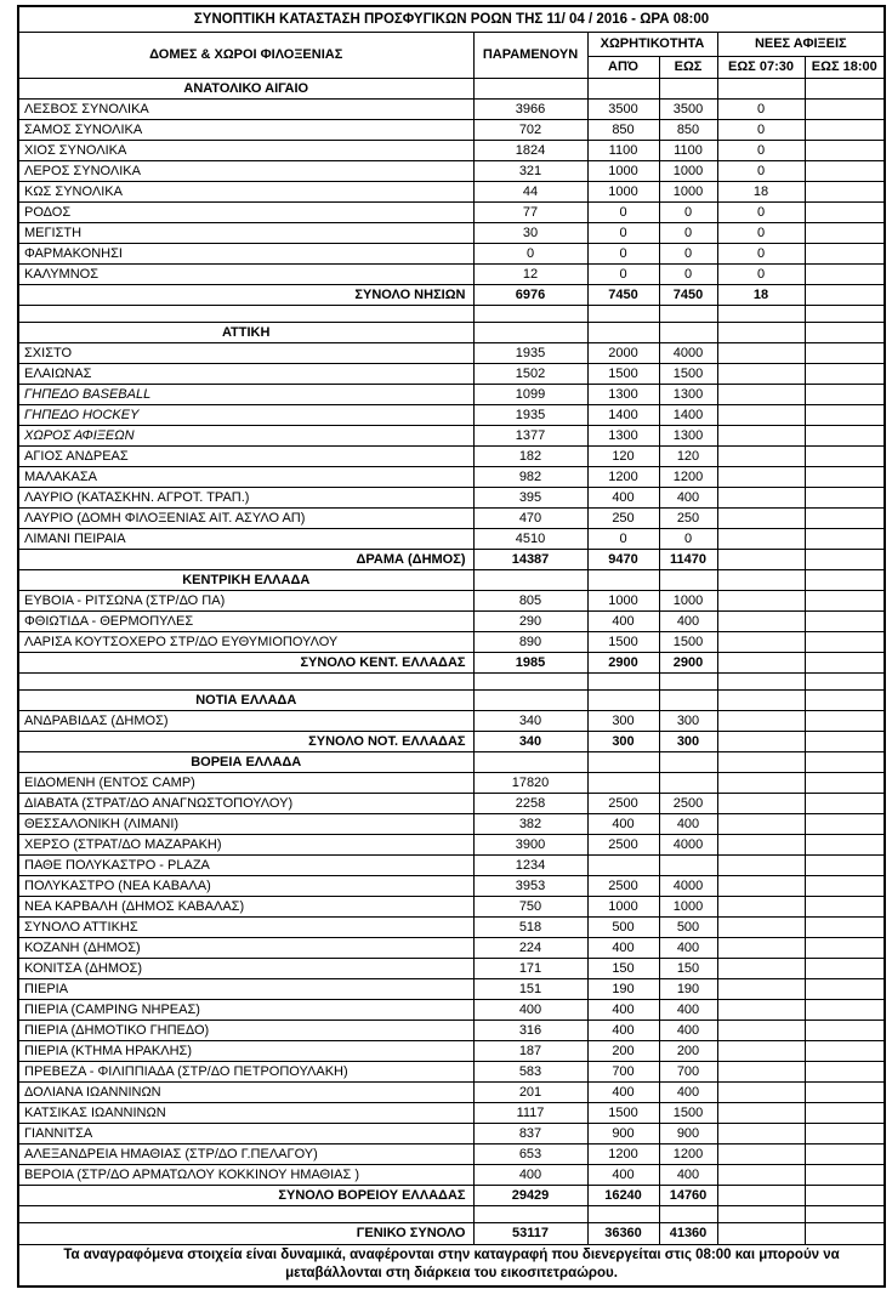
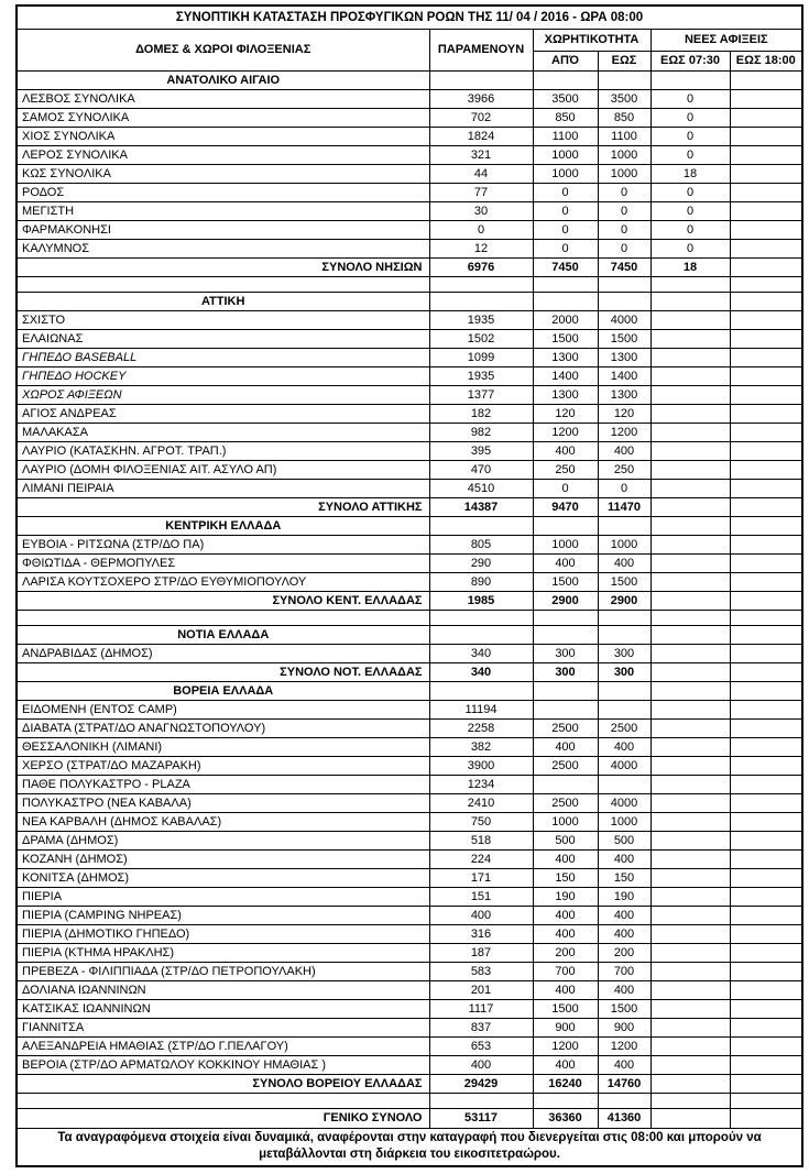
  ΣΥΝΟΠΤΙΚΗ ΚΑΤΑΣΤΑΣΗ ΠΡΟΣΦΥΓΙΚΩΝ ΡΟΩΝ ΤΗΣ 11/ 04 / 2016 - ΩΡΑ 08:00
  ΔΟΜΕΣ & ΧΩΡΟΙ ΦΙΛΟΞΕΝΙΑΣ	ΠΑΡΑΜΕΝΟΥΝ	ΧΩΡΗΤΙΚΟΤΗΤΑ	ΝΕΕΣ ΑΦΙΞΕΙΣ
  ΑΠΌ	ΕΩΣ	ΕΩΣ 07:30	ΕΩΣ 18:00
  ΑΝΑΤΟΛΙΚΟ ΑΙΓΑΙΟ
  ΛΕΣΒΟΣ ΣΥΝΟΛΙΚΑ	3966	3500	3500	0
  ΣΑΜΟΣ ΣΥΝΟΛΙΚΑ	702	850	850	0
  ΧΙΟΣ ΣΥΝΟΛΙΚΑ	1824	1100	1100	0
  ΛΕΡΟΣ ΣΥΝΟΛΙΚΑ	321	1000	1000	0
  ΚΩΣ ΣΥΝΟΛΙΚΑ	44	1000	1000	18
  ΡΟΔΟΣ	77	0	0	0
  ΜΕΓΙΣΤΗ	30	0	0	0
  ΦΑΡΜΑΚΟΝΗΣΙ	0	0	0	0
  ΚΑΛΥΜΝΟΣ	12	0	0	0
  ΣΥΝΟΛΟ ΝΗΣΙΩΝ	6976	7450	7450	18
  ΑΤΤΙΚΗ
  ΣΧΙΣΤΟ	1935	2000	4000
  ΕΛΑΙΩΝΑΣ	1502	1500	1500
  ΓΗΠΕΔΟ BASEBALL	1099	1300	1300
  ΓΗΠΕΔΟ HOCKEY	1935	1400	1400
  ΧΩΡΟΣ ΑΦΙΞΕΩΝ	1377	1300	1300
  ΑΓΙΟΣ ΑΝΔΡΕΑΣ	182	120	120
  ΜΑΛΑΚΑΣΑ	982	1200	1200
  ΛΑΥΡΙΟ (ΚΑΤΑΣΚΗΝ. ΑΓΡΟΤ. ΤΡΑΠ.)	395	400	400
  ΛΑΥΡΙΟ (ΔΟΜΗ ΦΙΛΟΞΕΝΙΑΣ ΑΙΤ. ΑΣΥΛΟ ΑΠ)	470	250	250
  ΛΙΜΑΝΙ ΠΕΙΡΑΙΑ	4510	0	0
- ΔΡΑΜΑ (ΔΗΜΟΣ)	14387	9470	11470
+ ΣΥΝΟΛΟ ΑΤΤΙΚΗΣ	14387	9470	11470
  ΚΕΝΤΡΙΚΗ ΕΛΛΑΔΑ
  ΕΥΒΟΙΑ - ΡΙΤΣΩΝΑ (ΣΤΡ/ΔΟ ΠΑ)	805	1000	1000
  ΦΘΙΩΤΙΔΑ - ΘΕΡΜΟΠΥΛΕΣ	290	400	400
  ΛΑΡΙΣΑ ΚΟΥΤΣΟΧΕΡΟ ΣΤΡ/ΔΟ ΕΥΘΥΜΙΟΠΟΥΛΟΥ	890	1500	1500
  ΣΥΝΟΛΟ ΚΕΝΤ. ΕΛΛΑΔΑΣ	1985	2900	2900
  ΝΟΤΙΑ ΕΛΛΑΔΑ
  ΑΝΔΡΑΒΙΔΑΣ (ΔΗΜΟΣ)	340	300	300
  ΣΥΝΟΛΟ ΝΟΤ. ΕΛΛΑΔΑΣ	340	300	300
  ΒΟΡΕΙΑ ΕΛΛΑΔΑ
- ΕΙΔΟΜΕΝΗ (ΕΝΤΟΣ CAMP)	17820
+ ΕΙΔΟΜΕΝΗ (ΕΝΤΟΣ CAMP)	11194
  ΔΙΑΒΑΤΑ (ΣΤΡΑΤ/ΔΟ ΑΝΑΓΝΩΣΤΟΠΟΥΛΟΥ)	2258	2500	2500
  ΘΕΣΣΑΛΟΝΙΚΗ (ΛΙΜΑΝΙ)	382	400	400
  ΧΕΡΣΟ (ΣΤΡΑΤ/ΔΟ ΜΑΖΑΡΑΚΗ)	3900	2500	4000
  ΠΑΘΕ ΠΟΛΥΚΑΣΤΡΟ - PLAZA	1234
- ΠΟΛΥΚΑΣΤΡΟ (ΝΕΑ ΚΑΒΑΛΑ)	3953	2500	4000
+ ΠΟΛΥΚΑΣΤΡΟ (ΝΕΑ ΚΑΒΑΛΑ)	2410	2500	4000
  ΝΕΑ ΚΑΡΒΑΛΗ (ΔΗΜΟΣ ΚΑΒΑΛΑΣ)	750	1000	1000
- ΣΥΝΟΛΟ ΑΤΤΙΚΗΣ	518	500	500
+ ΔΡΑΜΑ (ΔΗΜΟΣ)	518	500	500
  ΚΟΖΑΝΗ (ΔΗΜΟΣ)	224	400	400
  ΚΟΝΙΤΣΑ (ΔΗΜΟΣ)	171	150	150
  ΠΙΕΡΙΑ	151	190	190
  ΠΙΕΡΙΑ (CAMPING ΝΗΡΕΑΣ)	400	400	400
  ΠΙΕΡΙΑ (ΔΗΜΟΤΙΚΟ ΓΗΠΕΔΟ)	316	400	400
  ΠΙΕΡΙΑ (ΚΤΗΜΑ ΗΡΑΚΛΗΣ)	187	200	200
  ΠΡΕΒΕΖΑ - ΦΙΛΙΠΠΙΑΔΑ (ΣΤΡ/ΔΟ ΠΕΤΡΟΠΟΥΛΑΚΗ)	583	700	700
  ΔΟΛΙΑΝΑ ΙΩΑΝΝΙΝΩΝ	201	400	400
  ΚΑΤΣΙΚΑΣ ΙΩΑΝΝΙΝΩΝ	1117	1500	1500
  ΓΙΑΝΝΙΤΣΑ	837	900	900
  ΑΛΕΞΑΝΔΡΕΙΑ ΗΜΑΘΙΑΣ (ΣΤΡ/ΔΟ Γ.ΠΕΛΑΓΟΥ)	653	1200	1200
  ΒΕΡΟΙΑ (ΣΤΡ/ΔΟ ΑΡΜΑΤΩΛΟΥ ΚΟΚΚΙΝΟΥ ΗΜΑΘΙΑΣ )	400	400	400
  ΣΥΝΟΛΟ ΒΟΡΕΙΟΥ ΕΛΛΑΔΑΣ	29429	16240	14760
  ΓΕΝΙΚΟ ΣΥΝΟΛΟ	53117	36360	41360
  Τα αναγραφόμενα στοιχεία είναι δυναμικά, αναφέρονται στην καταγραφή που διενεργείται στις 08:00 και μπορούν να μεταβάλλονται στη διάρκεια του εικοσιτετραώρου.
